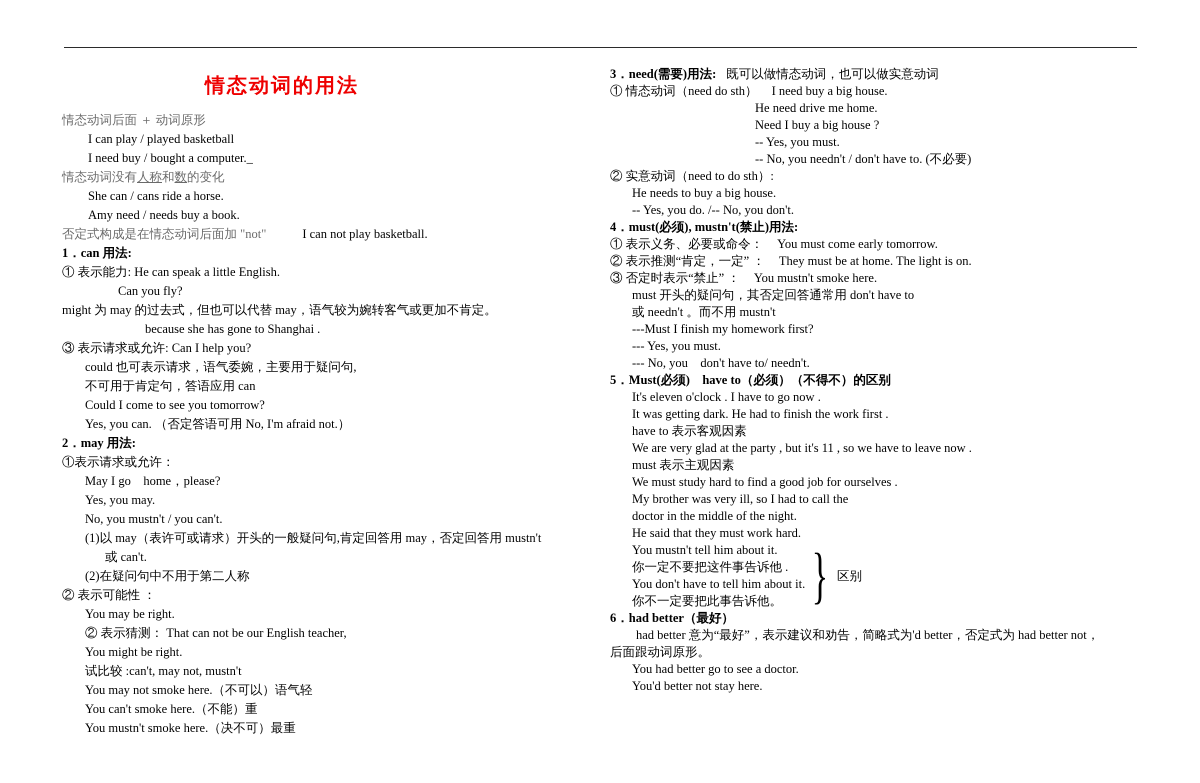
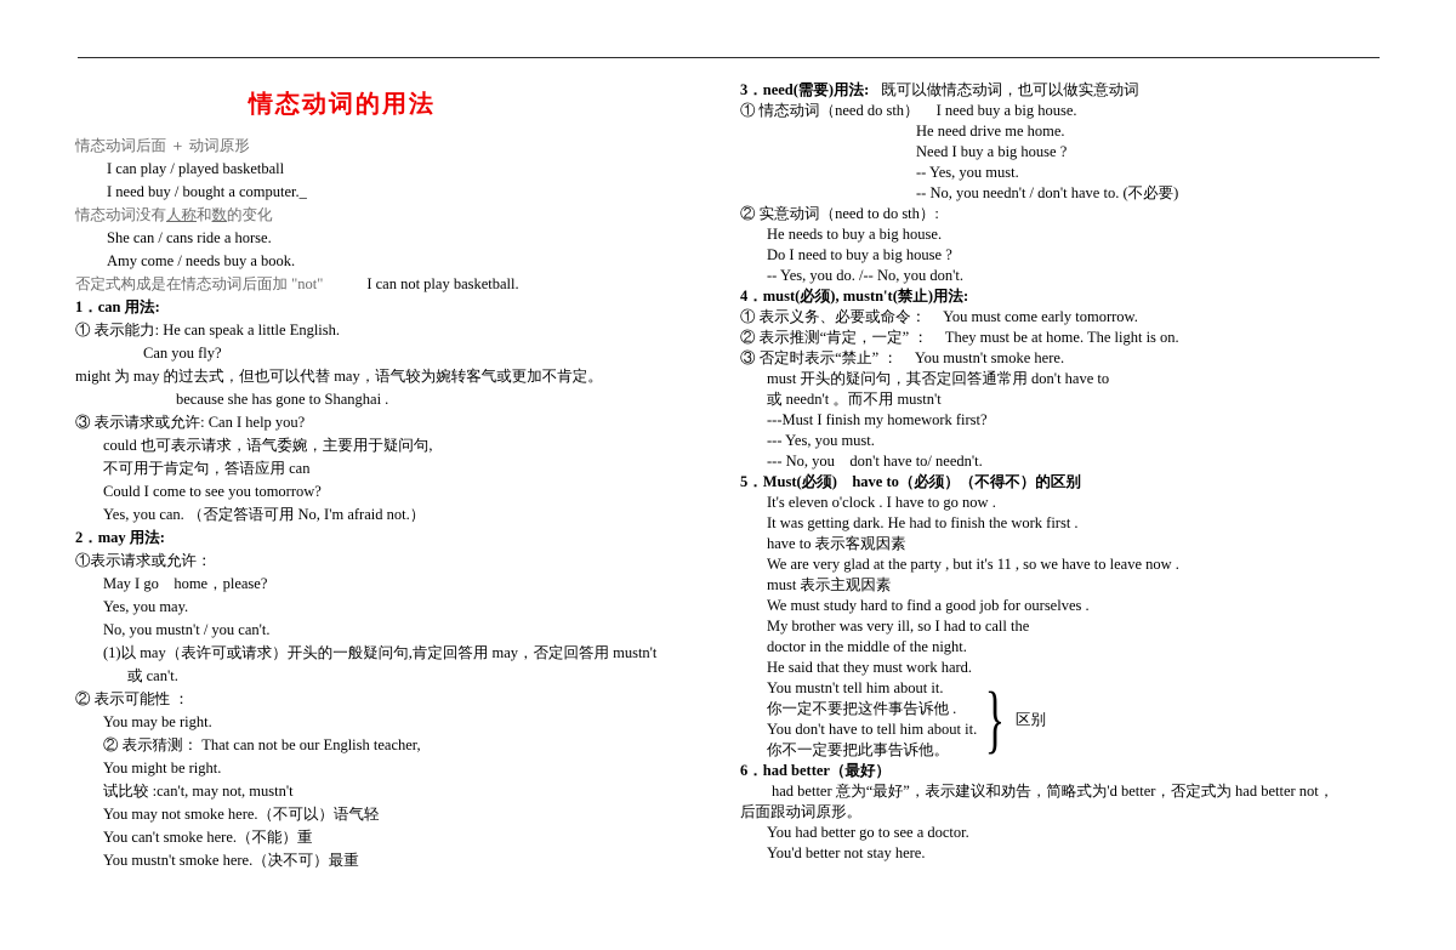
  情态动词的用法
  情态动词后面 ＋ 动词原形
  I can play / played basketball
  I need buy / bought a computer._
  情态动词没有人称和数的变化
  She can / cans ride a horse.
- Amy need / needs buy a book.
+ Amy come / needs buy a book.
  否定式构成是在情态动词后面加 "not" I can not play basketball.
  1．can 用法:
  ① 表示能力: He can speak a little English.
  Can you fly?
  might 为 may 的过去式，但也可以代替 may，语气较为婉转客气或更加不肯定。
  because she has gone to Shanghai .
  ③ 表示请求或允许: Can I help you?
  could 也可表示请求，语气委婉，主要用于疑问句,
  不可用于肯定句，答语应用 can
  Could I come to see you tomorrow?
  Yes, you can. （否定答语可用 No, I'm afraid not.）
  2．may 用法:
  ①表示请求或允许：
  May I go home，please?
  Yes, you may.
  No, you mustn't / you can't.
  (1)以 may（表许可或请求）开头的一般疑问句,肯定回答用 may，否定回答用 mustn't
  或 can't.
- (2)在疑问句中不用于第二人称
  ② 表示可能性 ：
  You may be right.
  ② 表示猜测： That can not be our English teacher,
  You might be right.
  试比较 :can't, may not, mustn't
  You may not smoke here.（不可以）语气轻
  You can't smoke here.（不能）重
  You mustn't smoke here.（决不可）最重
  3．need(需要)用法: 既可以做情态动词，也可以做实意动词
  ① 情态动词（need do sth） I need buy a big house.
  He need drive me home.
  Need I buy a big house ?
  -- Yes, you must.
  -- No, you needn't / don't have to. (不必要)
  ② 实意动词（need to do sth）:
  He needs to buy a big house.
+ Do I need to buy a big house ?
  -- Yes, you do. /-- No, you don't.
  4．must(必须), mustn't(禁止)用法:
  ① 表示义务、必要或命令： You must come early tomorrow.
  ② 表示推测“肯定，一定” ： They must be at home. The light is on.
  ③ 否定时表示“禁止” ： You mustn't smoke here.
  must 开头的疑问句，其否定回答通常用 don't have to
  或 needn't 。而不用 mustn't
  ---Must I finish my homework first?
  --- Yes, you must.
  --- No, you don't have to/ needn't.
  5．Must(必须) have to（必须）（不得不）的区别
  It's eleven o'clock . I have to go now .
  It was getting dark. He had to finish the work first .
  have to 表示客观因素
  We are very glad at the party , but it's 11 , so we have to leave now .
  must 表示主观因素
  We must study hard to find a good job for ourselves .
  My brother was very ill, so I had to call the
  doctor in the middle of the night.
  He said that they must work hard.
  You mustn't tell him about it.
  你一定不要把这件事告诉他 .
  You don't have to tell him about it.
  你不一定要把此事告诉他。
  }
  区别
  6．had better（最好）
  had better 意为“最好”，表示建议和劝告，简略式为'd better，否定式为 had better not，
  后面跟动词原形。
  You had better go to see a doctor.
  You'd better not stay here.
